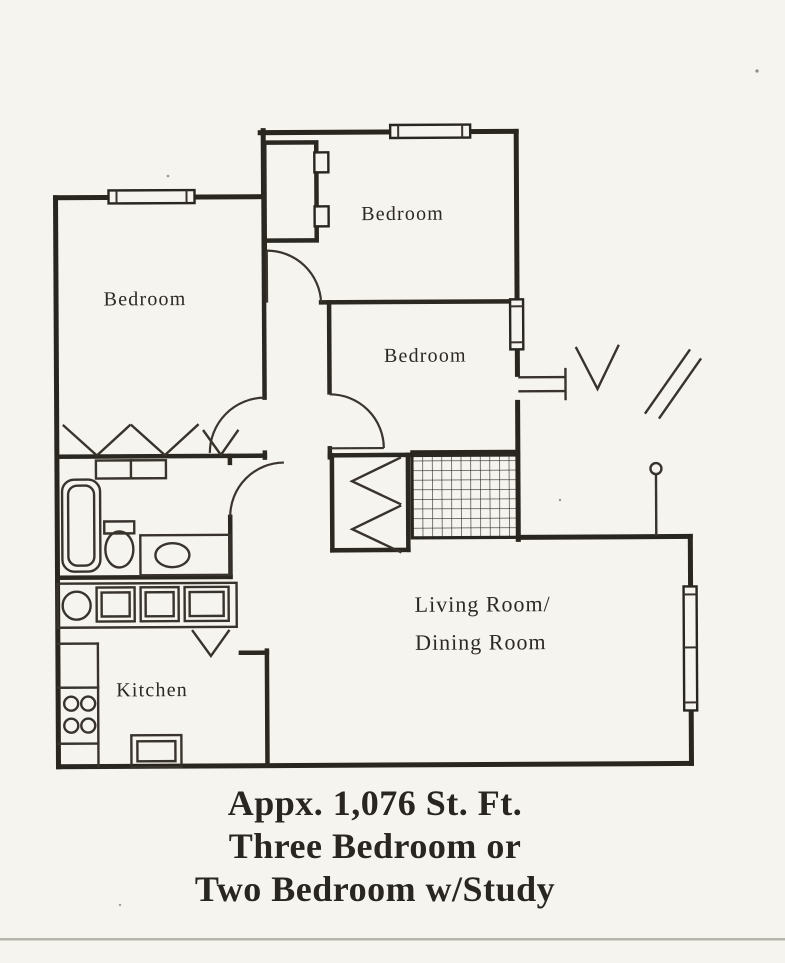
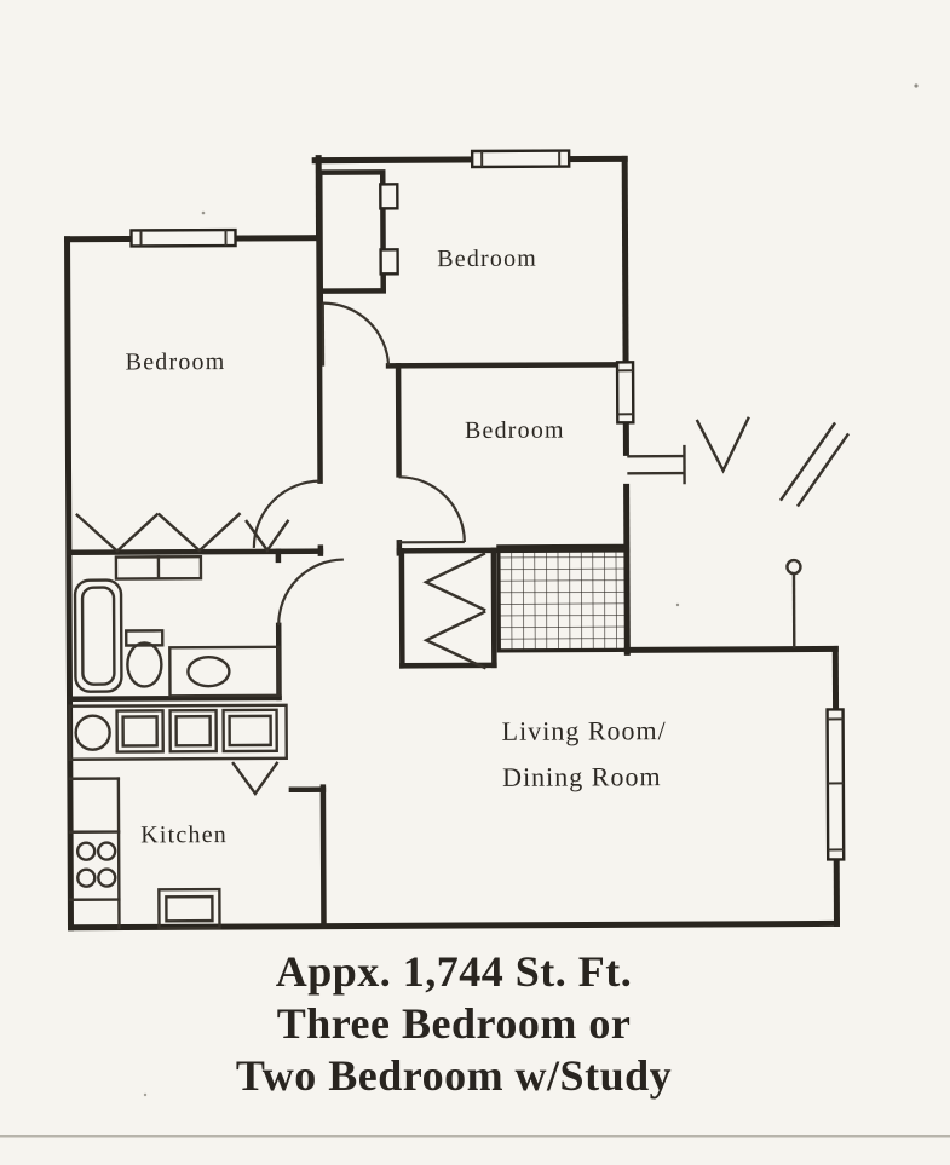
  Bedroom
  Bedroom
  Bedroom
  Living Room/
  Dining Room
  Kitchen
- Appx. 1,076 St. Ft.
+ Appx. 1,744 St. Ft.
  Three Bedroom or
  Two Bedroom w/Study
